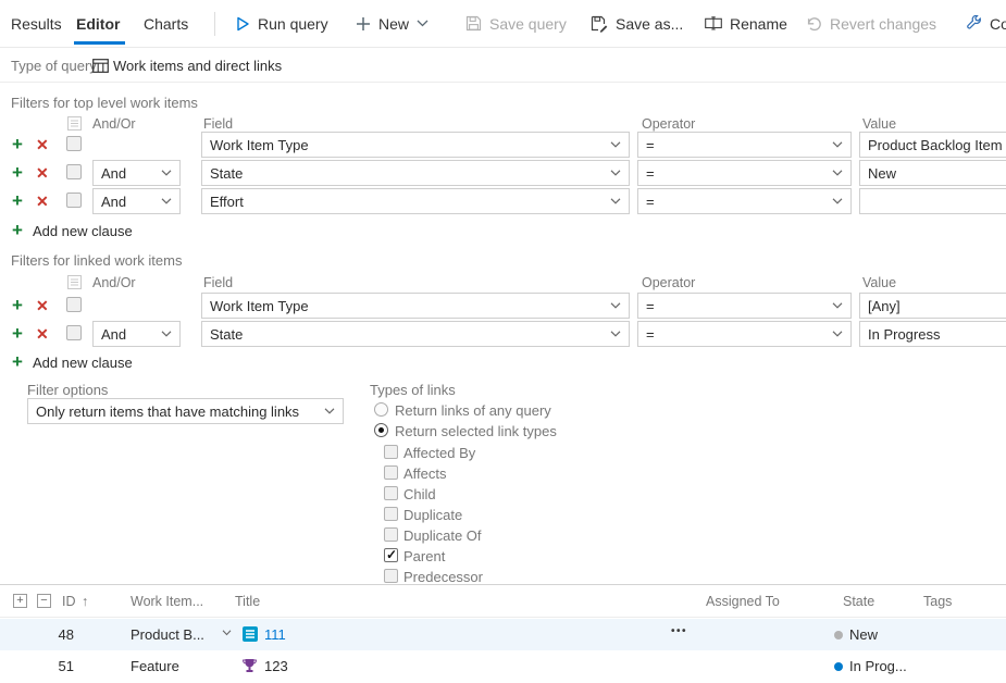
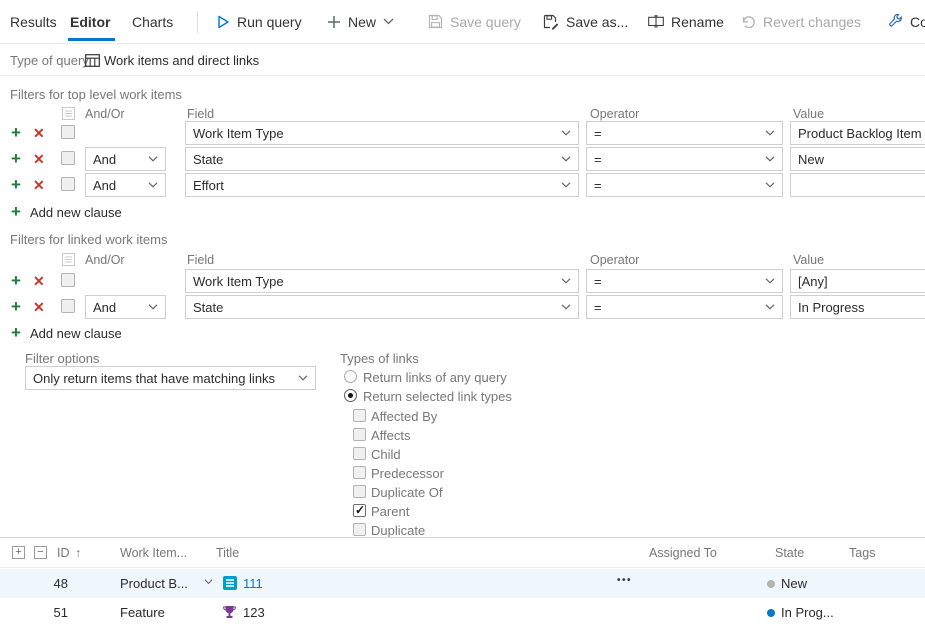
  Results
  Editor
  Charts
  Run query
  New
  Save query
  Save as...
  Rename
  Revert changes
  Type of quer
  Work items and direct links
  Filters for top level work items
  And/Or
  Field
  Operator
  Value
  +
  ✕
  Work Item Type
  =
  Product Backlog Item
  +
  ✕
  And
  State
  =
  New
  +
  ✕
  And
  Effort
  =
  +
  Add new clause
  Filters for linked work items
  And/Or
  Field
  Operator
  Value
  +
  ✕
  Work Item Type
  =
  [Any]
  +
  ✕
  And
  State
  =
  In Progress
  +
  Add new clause
  Filter options
  Only return items that have matching links
  Types of links
  Return links of any query
  Return selected link types
  Affected By
  Affects
  Child
- Duplicate
+ Predecessor
  Duplicate Of
  Parent
- Predecessor
+ Duplicate
  +
  −
  ID
  ↑
  Work Item...
  Title
  Assigned To
  State
  Tags
  48
  Product B...
  111
  •••
  New
  51
  Feature
  123
  In Prog...
